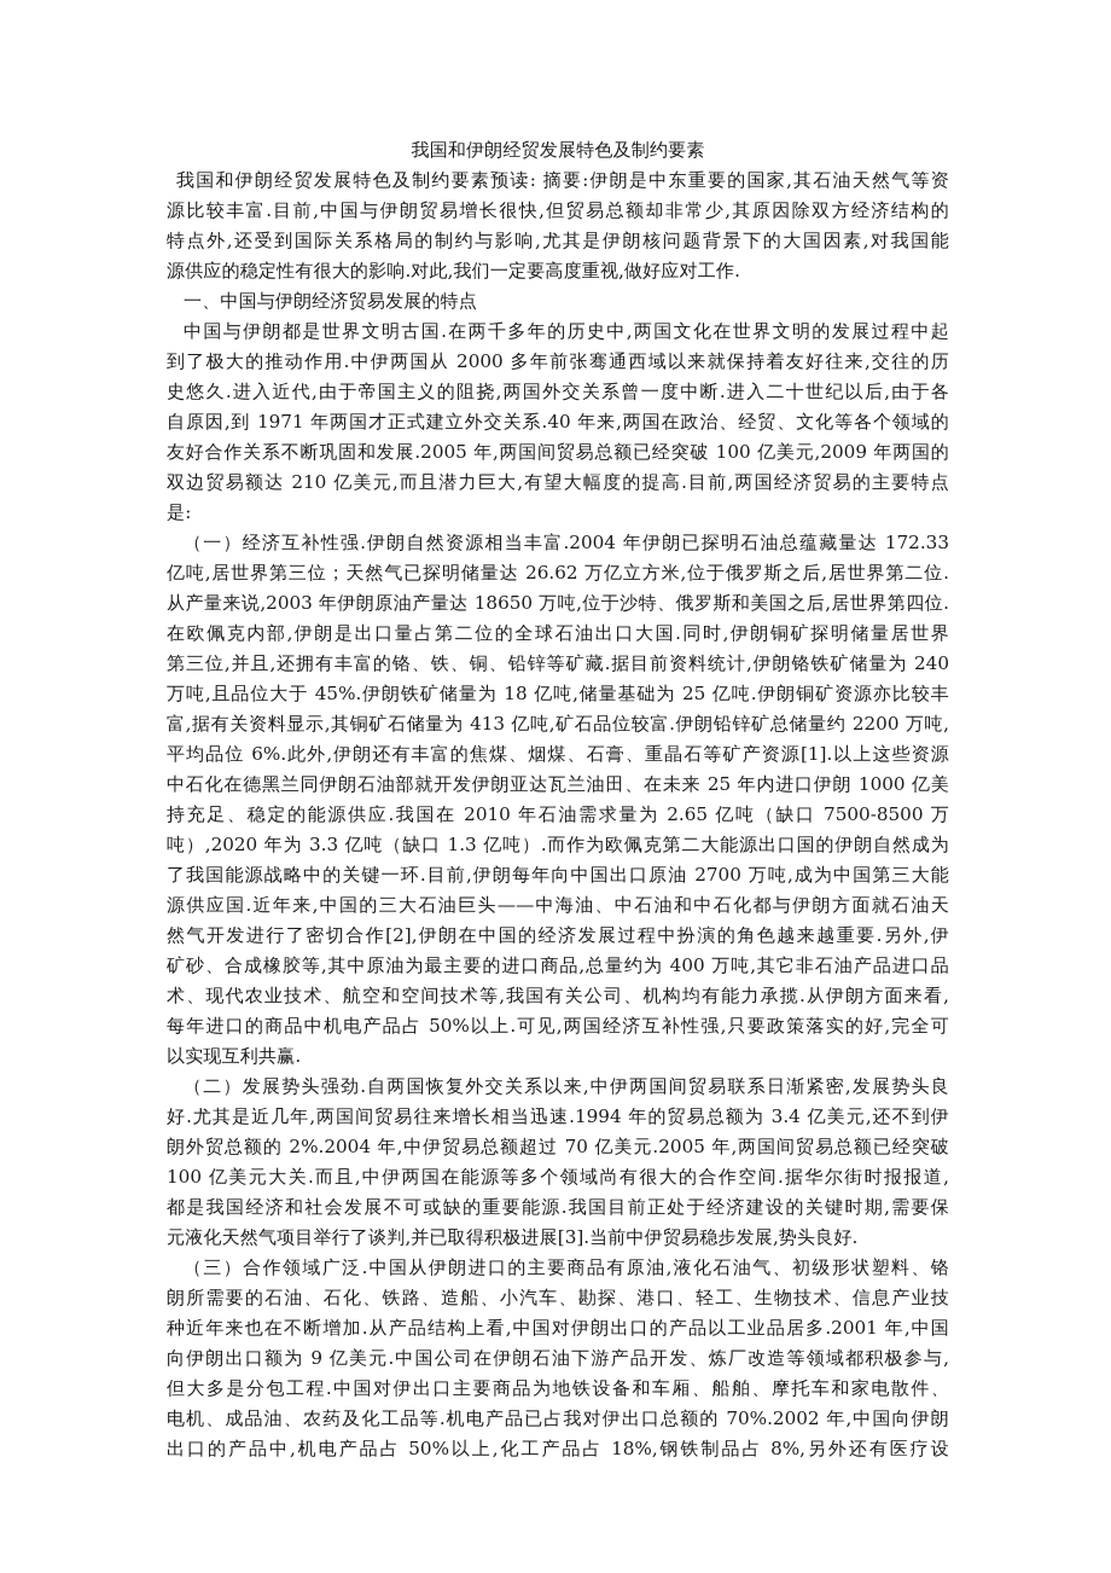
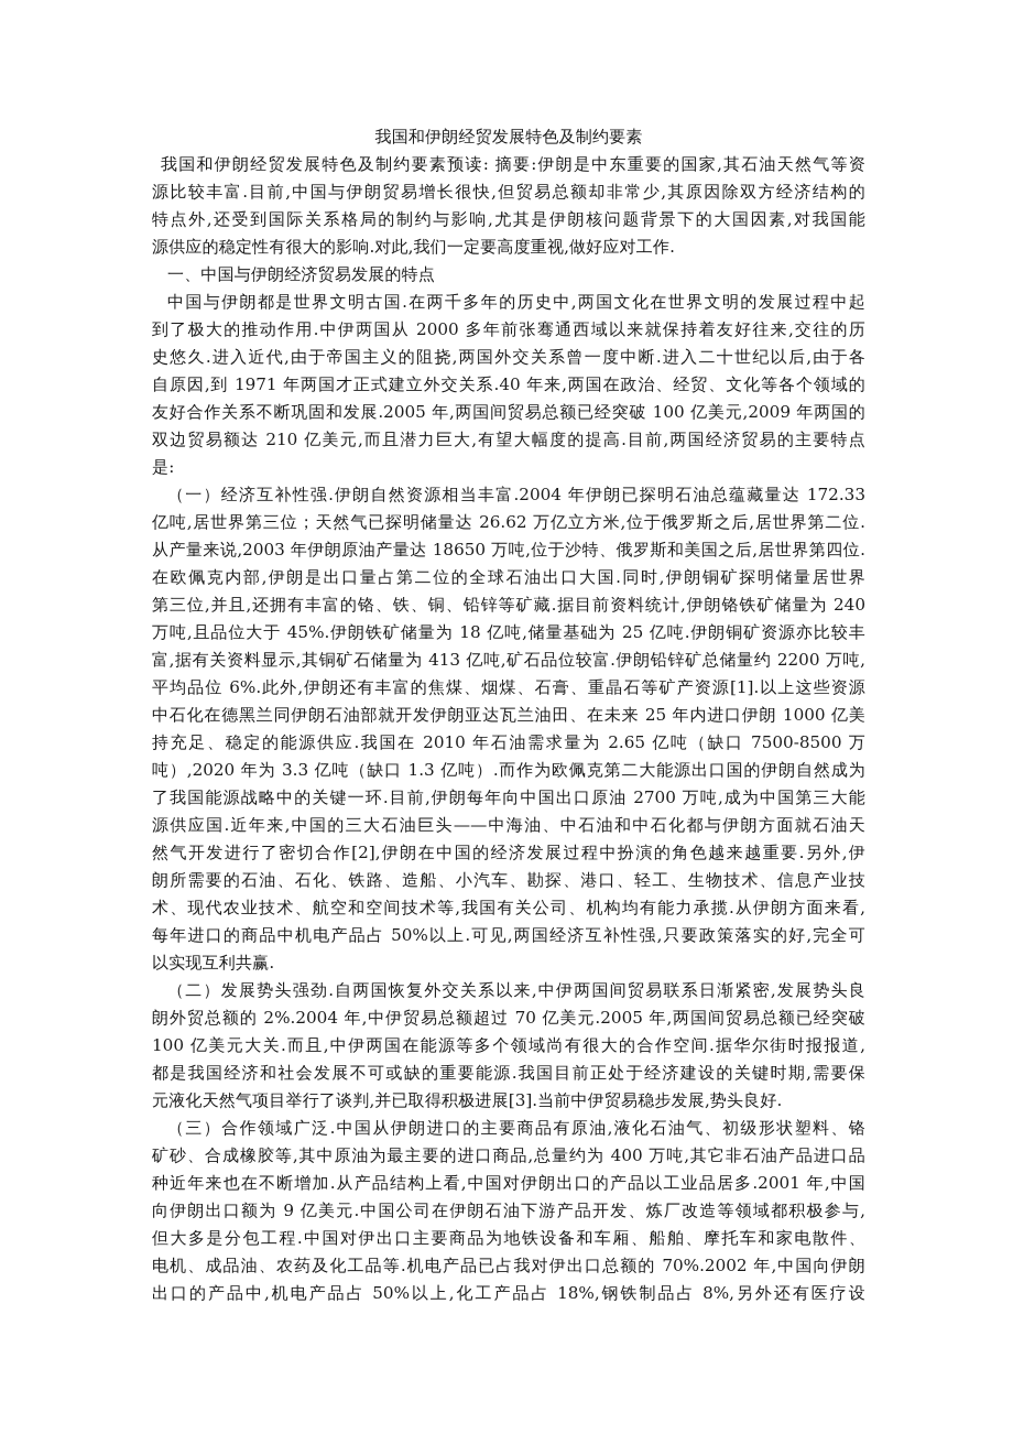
  我国和伊朗经贸发展特色及制约要素
  我国和伊朗经贸发展特色及制约要素预读: 摘要:伊朗是中东重要的国家,其石油天然气等资
  源比较丰富.目前,中国与伊朗贸易增长很快,但贸易总额却非常少,其原因除双方经济结构的
  特点外,还受到国际关系格局的制约与影响,尤其是伊朗核问题背景下的大国因素,对我国能
  源供应的稳定性有很大的影响.对此,我们一定要高度重视,做好应对工作.
  一、中国与伊朗经济贸易发展的特点
  中国与伊朗都是世界文明古国.在两千多年的历史中,两国文化在世界文明的发展过程中起
  到了极大的推动作用.中伊两国从 2000 多年前张骞通西域以来就保持着友好往来,交往的历
  史悠久.进入近代,由于帝国主义的阻挠,两国外交关系曾一度中断.进入二十世纪以后,由于各
  自原因,到 1971 年两国才正式建立外交关系.40 年来,两国在政治、经贸、文化等各个领域的
  友好合作关系不断巩固和发展.2005 年,两国间贸易总额已经突破 100 亿美元,2009 年两国的
  双边贸易额达 210 亿美元,而且潜力巨大,有望大幅度的提高.目前,两国经济贸易的主要特点
  是:
  （一）经济互补性强.伊朗自然资源相当丰富.2004 年伊朗已探明石油总蕴藏量达 172.33
  亿吨,居世界第三位；天然气已探明储量达 26.62 万亿立方米,位于俄罗斯之后,居世界第二位.
  从产量来说,2003 年伊朗原油产量达 18650 万吨,位于沙特、俄罗斯和美国之后,居世界第四位.
  在欧佩克内部,伊朗是出口量占第二位的全球石油出口大国.同时,伊朗铜矿探明储量居世界
  第三位,并且,还拥有丰富的铬、铁、铜、铅锌等矿藏.据目前资料统计,伊朗铬铁矿储量为 240
  万吨,且品位大于 45%.伊朗铁矿储量为 18 亿吨,储量基础为 25 亿吨.伊朗铜矿资源亦比较丰
  富,据有关资料显示,其铜矿石储量为 413 亿吨,矿石品位较富.伊朗铅锌矿总储量约 2200 万吨,
  平均品位 6%.此外,伊朗还有丰富的焦煤、烟煤、石膏、重晶石等矿产资源[1].以上这些资源
  中石化在德黑兰同伊朗石油部就开发伊朗亚达瓦兰油田、在未来 25 年内进口伊朗 1000 亿美
  持充足、稳定的能源供应.我国在 2010 年石油需求量为 2.65 亿吨（缺口 7500-8500 万
  吨）,2020 年为 3.3 亿吨（缺口 1.3 亿吨）.而作为欧佩克第二大能源出口国的伊朗自然成为
  了我国能源战略中的关键一环.目前,伊朗每年向中国出口原油 2700 万吨,成为中国第三大能
  源供应国.近年来,中国的三大石油巨头——中海油、中石油和中石化都与伊朗方面就石油天
  然气开发进行了密切合作[2],伊朗在中国的经济发展过程中扮演的角色越来越重要.另外,伊
- 矿砂、合成橡胶等,其中原油为最主要的进口商品,总量约为 400 万吨,其它非石油产品进口品
+ 朗所需要的石油、石化、铁路、造船、小汽车、勘探、港口、轻工、生物技术、信息产业技
  术、现代农业技术、航空和空间技术等,我国有关公司、机构均有能力承揽.从伊朗方面来看,
  每年进口的商品中机电产品占 50%以上.可见,两国经济互补性强,只要政策落实的好,完全可
  以实现互利共赢.
  （二）发展势头强劲.自两国恢复外交关系以来,中伊两国间贸易联系日渐紧密,发展势头良
- 好.尤其是近几年,两国间贸易往来增长相当迅速.1994 年的贸易总额为 3.4 亿美元,还不到伊
  朗外贸总额的 2%.2004 年,中伊贸易总额超过 70 亿美元.2005 年,两国间贸易总额已经突破
  100 亿美元大关.而且,中伊两国在能源等多个领域尚有很大的合作空间.据华尔街时报报道,
  都是我国经济和社会发展不可或缺的重要能源.我国目前正处于经济建设的关键时期,需要保
  元液化天然气项目举行了谈判,并已取得积极进展[3].当前中伊贸易稳步发展,势头良好.
  （三）合作领域广泛.中国从伊朗进口的主要商品有原油,液化石油气、初级形状塑料、铬
- 朗所需要的石油、石化、铁路、造船、小汽车、勘探、港口、轻工、生物技术、信息产业技
+ 矿砂、合成橡胶等,其中原油为最主要的进口商品,总量约为 400 万吨,其它非石油产品进口品
  种近年来也在不断增加.从产品结构上看,中国对伊朗出口的产品以工业品居多.2001 年,中国
  向伊朗出口额为 9 亿美元.中国公司在伊朗石油下游产品开发、炼厂改造等领域都积极参与,
  但大多是分包工程.中国对伊出口主要商品为地铁设备和车厢、船舶、摩托车和家电散件、
  电机、成品油、农药及化工品等.机电产品已占我对伊出口总额的 70%.2002 年,中国向伊朗
  出口的产品中,机电产品占 50%以上,化工产品占 18%,钢铁制品占 8%,另外还有医疗设
